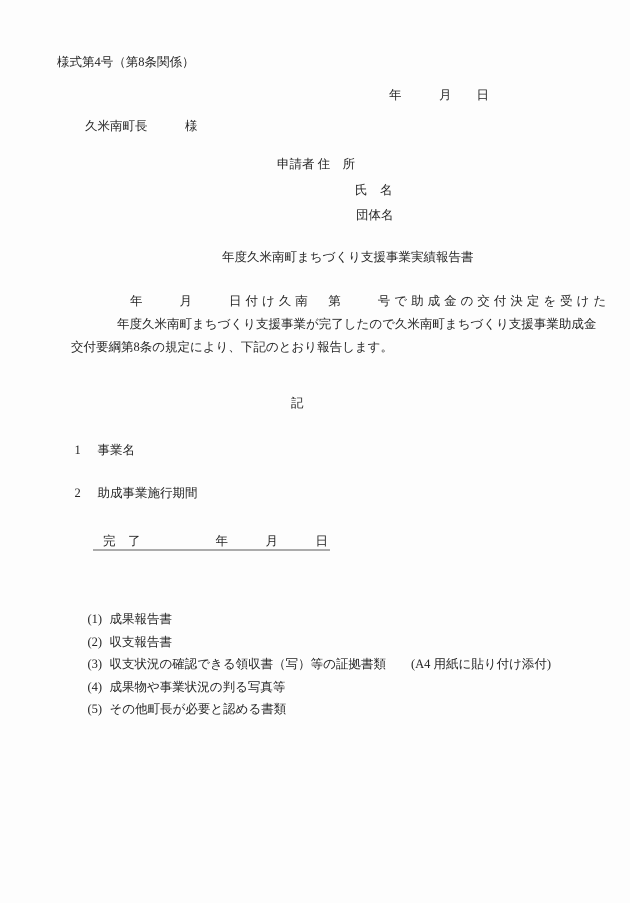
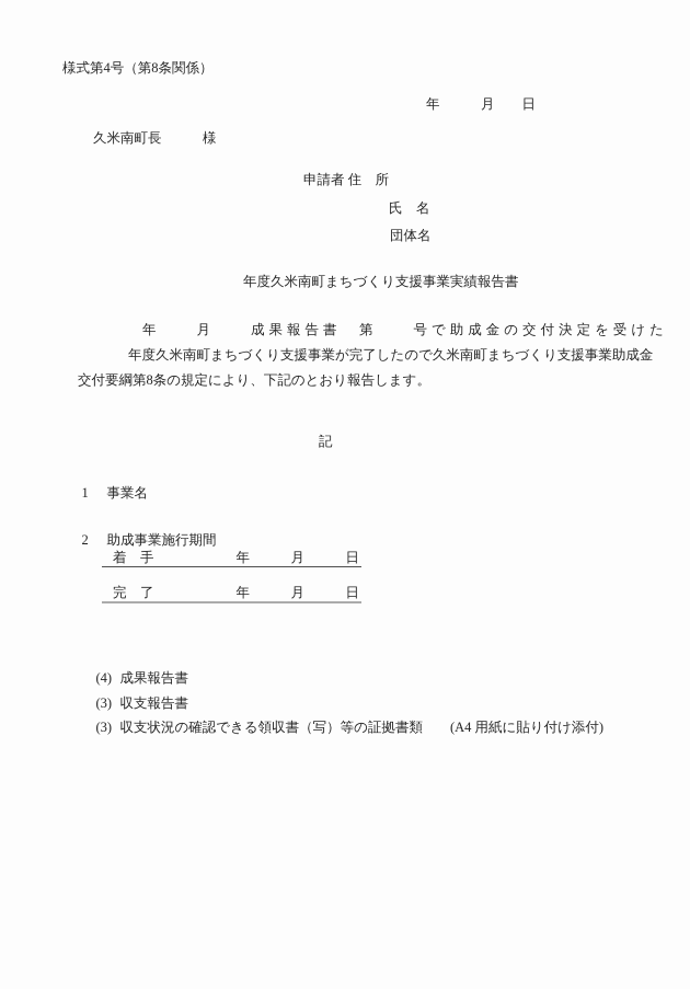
  様式第4号（第8条関係）
  年 月 日
  久米南町長 様
  申請者 住 所
  氏 名
  団体名
  年度久米南町まちづくり支援事業実績報告書
- 年 月 日付け久南 第 号で助成金の交付決定を受けた
+ 年 月 成果報告書 第 号で助成金の交付決定を受けた
  年度久米南町まちづくり支援事業が完了したので久米南町まちづくり支援事業助成金
  交付要綱第8条の規定により、下記のとおり報告します。
  記
  1 事業名
  2 助成事業施行期間
+ 着 手 年 月 日
  完 了 年 月 日
- (1) 成果報告書
+ (4) 成果報告書
- (2) 収支報告書
+ (3) 収支報告書
  (3) 収支状況の確認できる領収書（写）等の証拠書類 (A4 用紙に貼り付け添付)
- (4) 成果物や事業状況の判る写真等
- (5) その他町長が必要と認める書類
